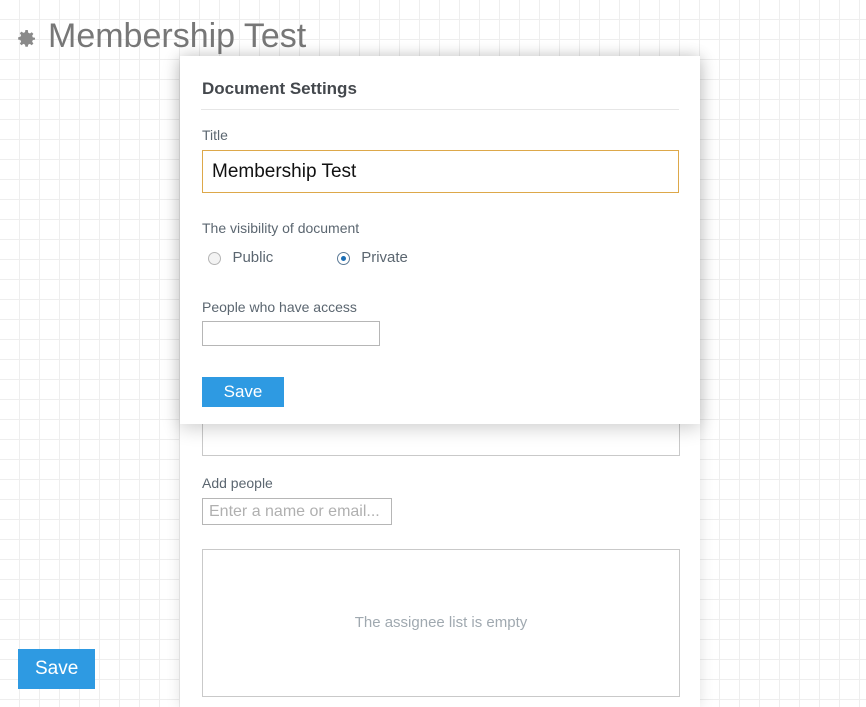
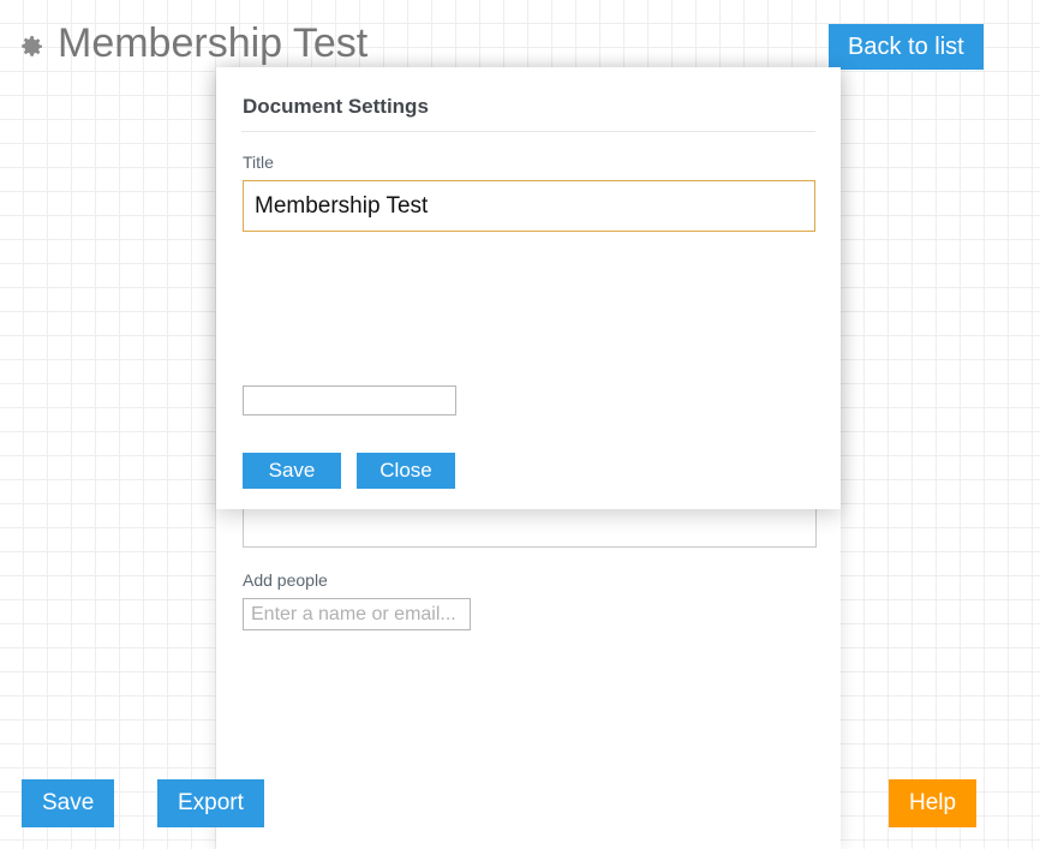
  Add people
  Enter a name or email...
- The assignee list is empty
  Membership Test
+ Back to list
  Save
+ Export
+ Help
  Document Settings
  Title
  Membership Test
- The visibility of document
- Public Private
- People who have access
  Save
+ Close
